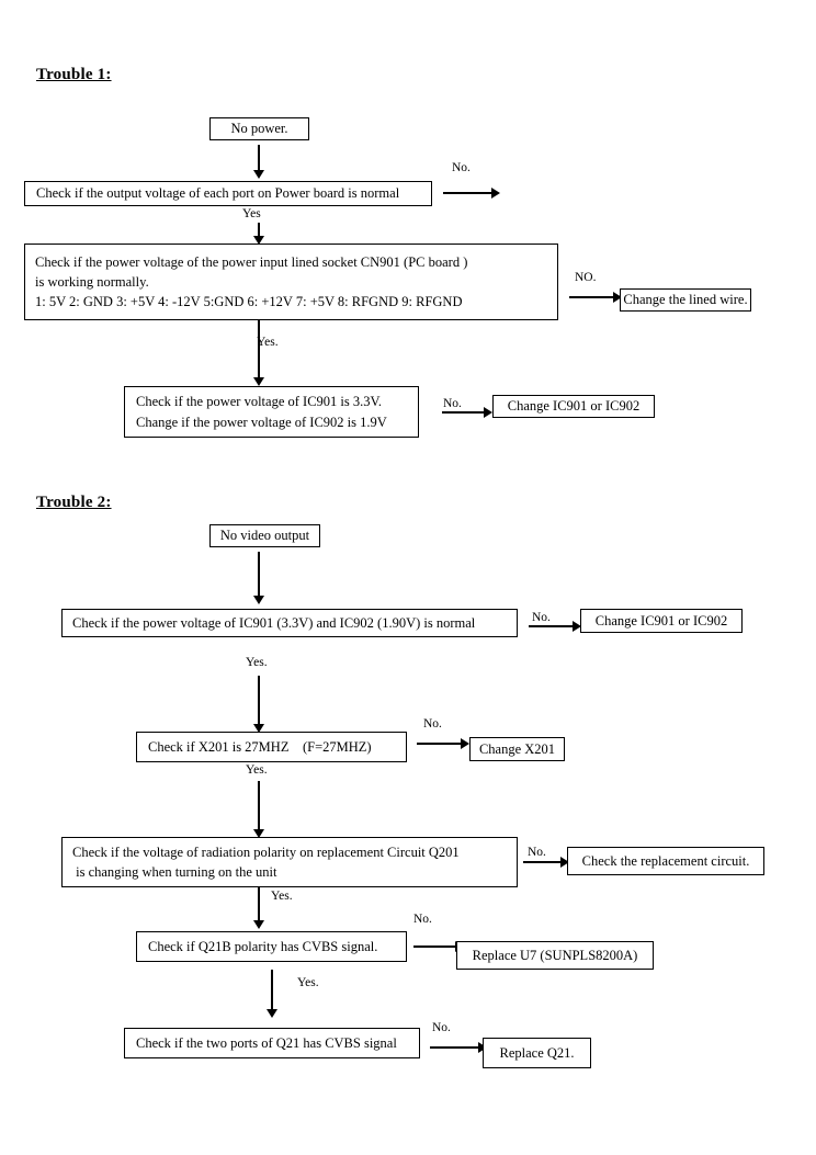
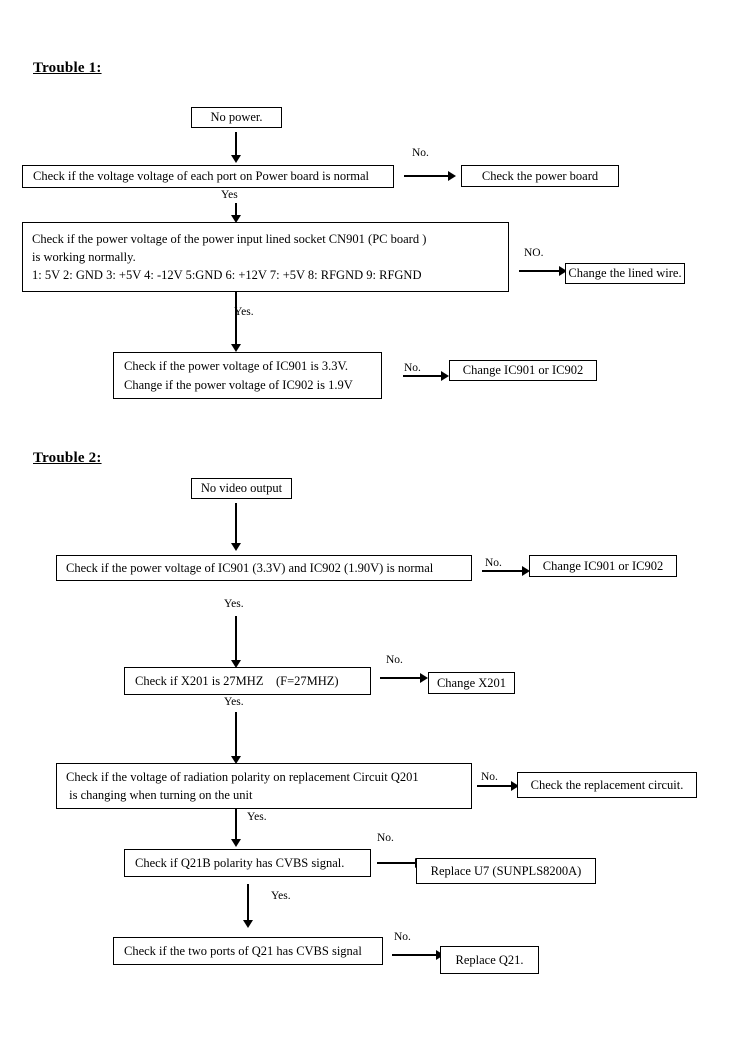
  Trouble 1:
  No power.
- Check if the output voltage of each port on Power board is normal
+ Check if the voltage voltage of each port on Power board is normal
  No.
+ Check the power board
  Yes
  Check if the power voltage of the power input lined socket CN901 (PC board )
  is working normally.
  1: 5V 2: GND 3: +5V 4: -12V 5:GND 6: +12V 7: +5V 8: RFGND 9: RFGND
  NO.
  Change the lined wire.
  Yes.
  Check if the power voltage of IC901 is 3.3V.
  Change if the power voltage of IC902 is 1.9V
  No.
  Change IC901 or IC902
  Trouble 2:
  No video output
  Check if the power voltage of IC901 (3.3V) and IC902 (1.90V) is normal
  No.
  Change IC901 or IC902
  Yes.
  Check if X201 is 27MHZ (F=27MHZ)
  No.
  Change X201
  Yes.
  Check if the voltage of radiation polarity on replacement Circuit Q201
  is changing when turning on the unit
  No.
  Check the replacement circuit.
  Yes.
  Check if Q21B polarity has CVBS signal.
  No.
  Replace U7 (SUNPLS8200A)
  Yes.
  Check if the two ports of Q21 has CVBS signal
  No.
  Replace Q21.
